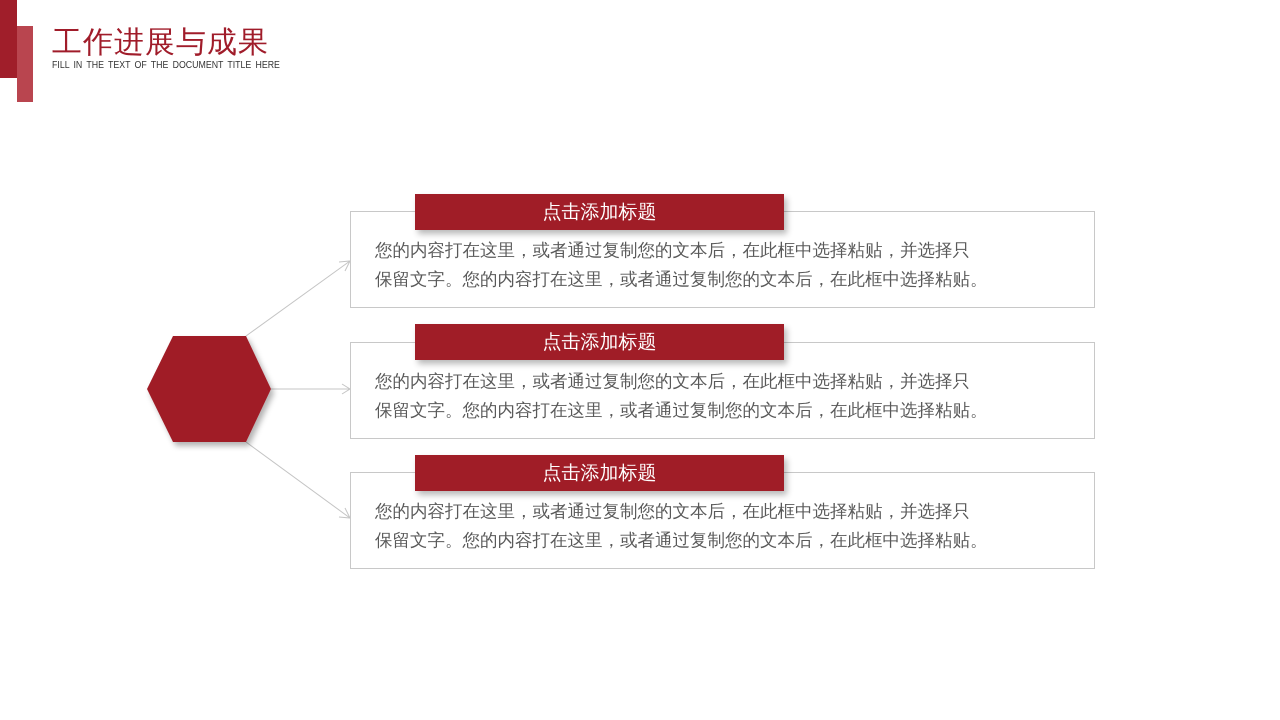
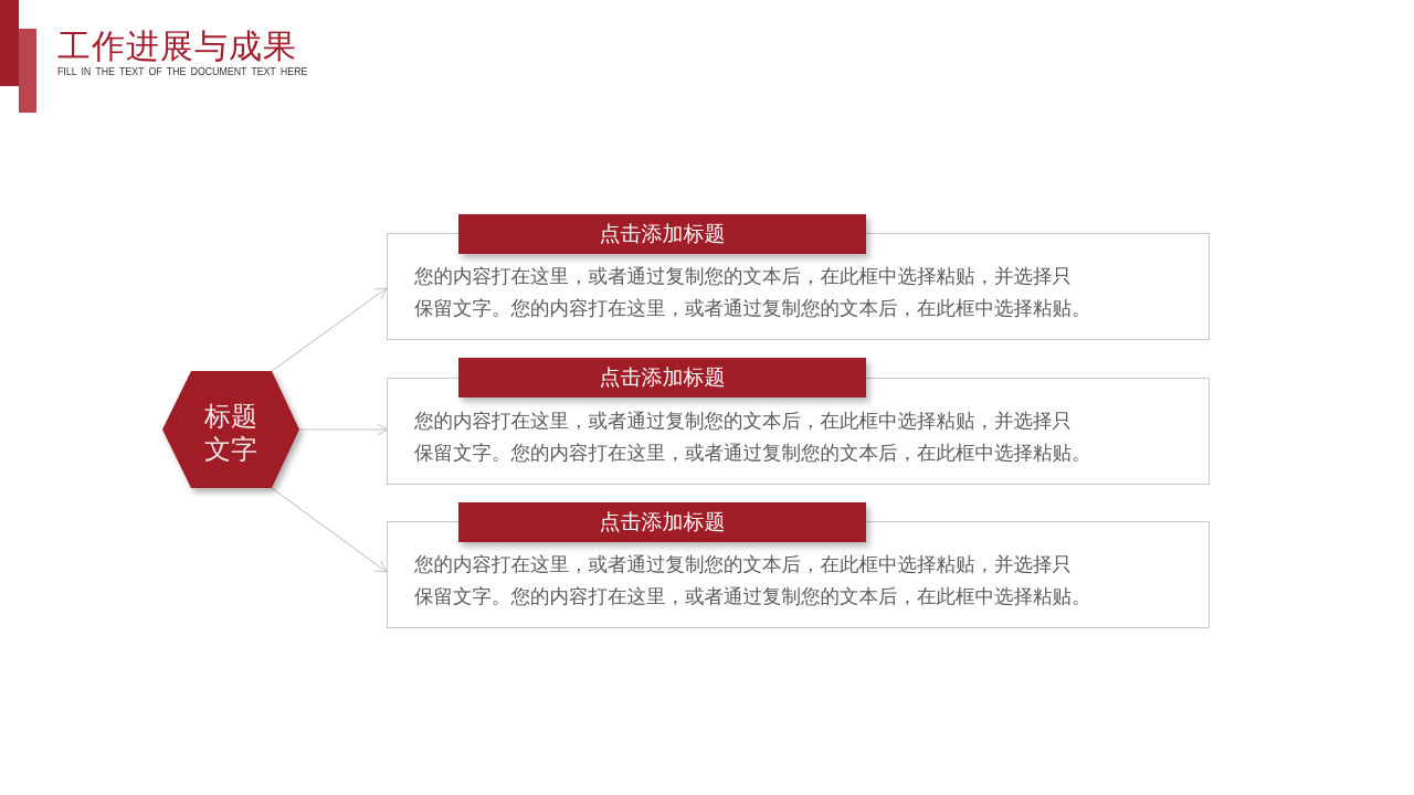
  工作进展与成果
- FILL IN THE TEXT OF THE DOCUMENT TITLE HERE
+ FILL IN THE TEXT OF THE DOCUMENT TEXT HERE
+ 标题
+ 文字
  您的内容打在这里，或者通过复制您的文本后，在此框中选择粘贴，并选择只
  保留文字。您的内容打在这里，或者通过复制您的文本后，在此框中选择粘贴。
  点击添加标题
  您的内容打在这里，或者通过复制您的文本后，在此框中选择粘贴，并选择只
  保留文字。您的内容打在这里，或者通过复制您的文本后，在此框中选择粘贴。
  点击添加标题
  您的内容打在这里，或者通过复制您的文本后，在此框中选择粘贴，并选择只
  保留文字。您的内容打在这里，或者通过复制您的文本后，在此框中选择粘贴。
  点击添加标题
